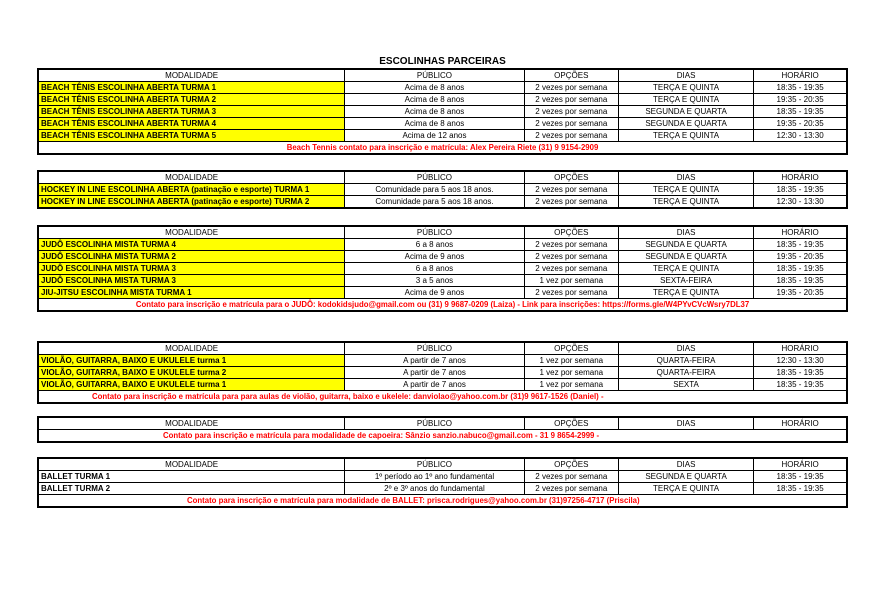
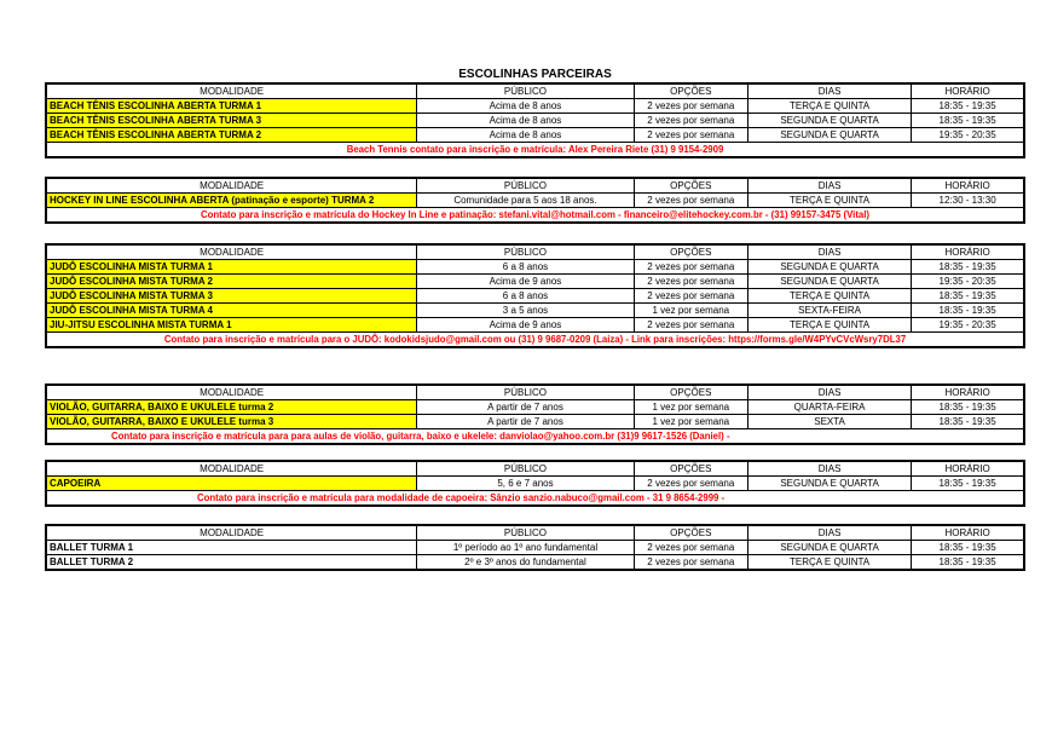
  ESCOLINHAS PARCEIRAS
  MODALIDADE	PÚBLICO	OPÇÕES	DIAS	HORÁRIO
  BEACH TÊNIS ESCOLINHA ABERTA TURMA 1	Acima de 8 anos	2 vezes por semana	TERÇA E QUINTA	18:35 - 19:35
- BEACH TÊNIS ESCOLINHA ABERTA TURMA 2	Acima de 8 anos	2 vezes por semana	TERÇA E QUINTA	19:35 - 20:35
  BEACH TÊNIS ESCOLINHA ABERTA TURMA 3	Acima de 8 anos	2 vezes por semana	SEGUNDA E QUARTA	18:35 - 19:35
- BEACH TÊNIS ESCOLINHA ABERTA TURMA 4	Acima de 8 anos	2 vezes por semana	SEGUNDA E QUARTA	19:35 - 20:35
+ BEACH TÊNIS ESCOLINHA ABERTA TURMA 2	Acima de 8 anos	2 vezes por semana	SEGUNDA E QUARTA	19:35 - 20:35
- BEACH TÊNIS ESCOLINHA ABERTA TURMA 5	Acima de 12 anos	2 vezes por semana	TERÇA E QUINTA	12:30 - 13:30
  Beach Tennis contato para inscrição e matrícula: Alex Pereira Riete (31) 9 9154-2909
  MODALIDADE	PÚBLICO	OPÇÕES	DIAS	HORÁRIO
- HOCKEY IN LINE ESCOLINHA ABERTA (patinação e esporte) TURMA 1	Comunidade para 5 aos 18 anos.	2 vezes por semana	TERÇA E QUINTA	18:35 - 19:35
  HOCKEY IN LINE ESCOLINHA ABERTA (patinação e esporte) TURMA 2	Comunidade para 5 aos 18 anos.	2 vezes por semana	TERÇA E QUINTA	12:30 - 13:30
+ Contato para inscrição e matrícula do Hockey In Line e patinação: stefani.vital@hotmail.com - financeiro@elitehockey.com.br - (31) 99157-3475 (Vital)
  MODALIDADE	PÚBLICO	OPÇÕES	DIAS	HORÁRIO
- JUDÔ ESCOLINHA MISTA TURMA 4	6 a 8 anos	2 vezes por semana	SEGUNDA E QUARTA	18:35 - 19:35
+ JUDÔ ESCOLINHA MISTA TURMA 1	6 a 8 anos	2 vezes por semana	SEGUNDA E QUARTA	18:35 - 19:35
  JUDÔ ESCOLINHA MISTA TURMA 2	Acima de 9 anos	2 vezes por semana	SEGUNDA E QUARTA	19:35 - 20:35
  JUDÔ ESCOLINHA MISTA TURMA 3	6 a 8 anos	2 vezes por semana	TERÇA E QUINTA	18:35 - 19:35
- JUDÔ ESCOLINHA MISTA TURMA 3	3 a 5 anos	1 vez por semana	SEXTA-FEIRA	18:35 - 19:35
+ JUDÔ ESCOLINHA MISTA TURMA 4	3 a 5 anos	1 vez por semana	SEXTA-FEIRA	18:35 - 19:35
  JIU-JITSU ESCOLINHA MISTA TURMA 1	Acima de 9 anos	2 vezes por semana	TERÇA E QUINTA	19:35 - 20:35
  Contato para inscrição e matrícula para o JUDÔ: kodokidsjudo@gmail.com ou (31) 9 9687-0209 (Laiza) - Link para inscrições: https://forms.gle/W4PYvCVcWsry7DL37
  MODALIDADE	PÚBLICO	OPÇÕES	DIAS	HORÁRIO
- VIOLÃO, GUITARRA, BAIXO E UKULELE turma 1	A partir de 7 anos	1 vez por semana	QUARTA-FEIRA	12:30 - 13:30
  VIOLÃO, GUITARRA, BAIXO E UKULELE turma 2	A partir de 7 anos	1 vez por semana	QUARTA-FEIRA	18:35 - 19:35
- VIOLÃO, GUITARRA, BAIXO E UKULELE turma 1	A partir de 7 anos	1 vez por semana	SEXTA	18:35 - 19:35
+ VIOLÃO, GUITARRA, BAIXO E UKULELE turma 3	A partir de 7 anos	1 vez por semana	SEXTA	18:35 - 19:35
  Contato para inscrição e matrícula para para aulas de violão, guitarra, baixo e ukelele: danviolao@yahoo.com.br (31)9 9617-1526 (Daniel) -
  MODALIDADE	PÚBLICO	OPÇÕES	DIAS	HORÁRIO
+ CAPOEIRA	5, 6 e 7 anos	2 vezes por semana	SEGUNDA E QUARTA	18:35 - 19:35
  Contato para inscrição e matrícula para modalidade de capoeira: Sânzio sanzio.nabuco@gmail.com - 31 9 8654-2999 -
  MODALIDADE	PÚBLICO	OPÇÕES	DIAS	HORÁRIO
  BALLET TURMA 1	1º período ao 1º ano fundamental	2 vezes por semana	SEGUNDA E QUARTA	18:35 - 19:35
  BALLET TURMA 2	2º e 3º anos do fundamental	2 vezes por semana	TERÇA E QUINTA	18:35 - 19:35
- Contato para inscrição e matrícula para modalidade de BALLET: prisca.rodrigues@yahoo.com.br (31)97256-4717 (Priscila)
